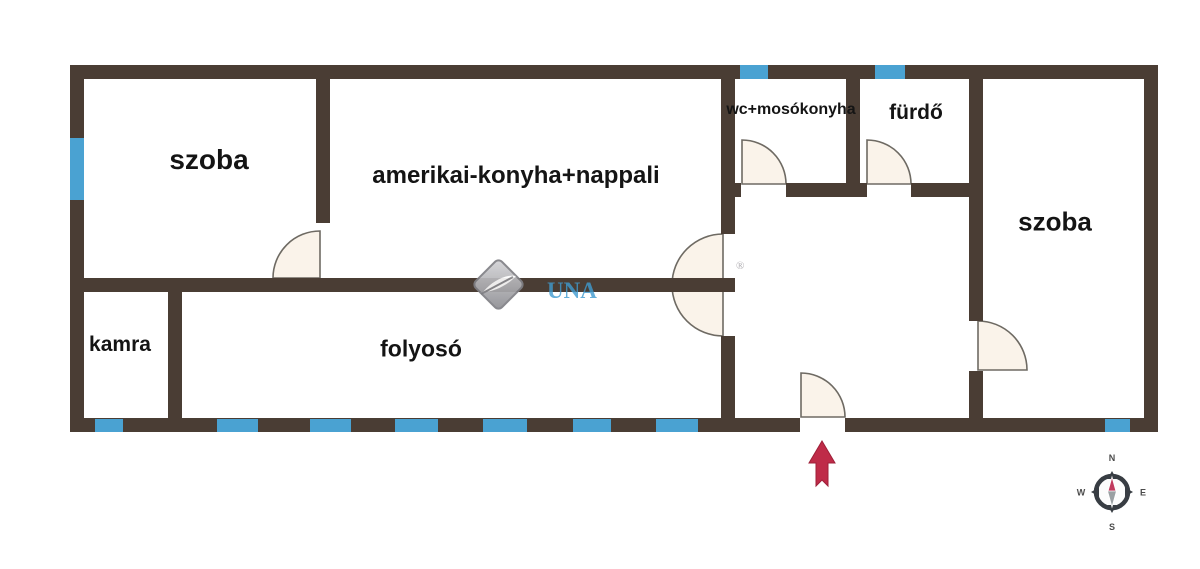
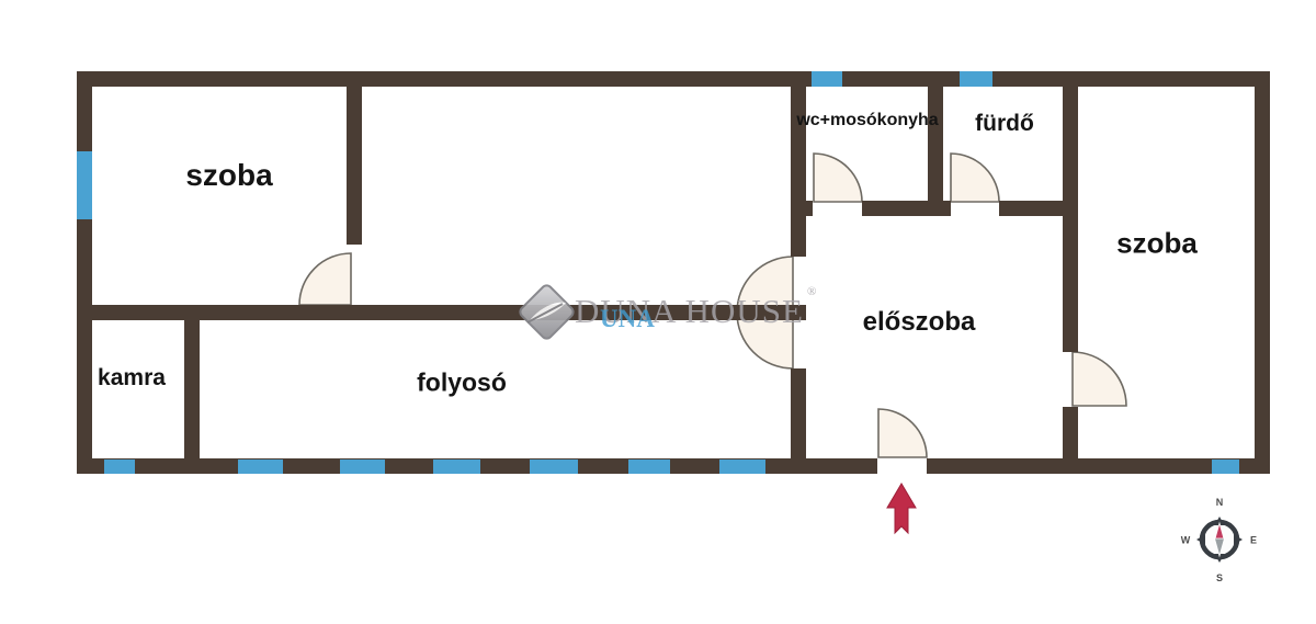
  N
  E
  S
  W
+ DUNA HOUSE
  UNA
  ®
  szoba
- amerikai-konyha+nappali
  wc+mosókonyha
  fürdő
  szoba
+ előszoba
  kamra
  folyosó
